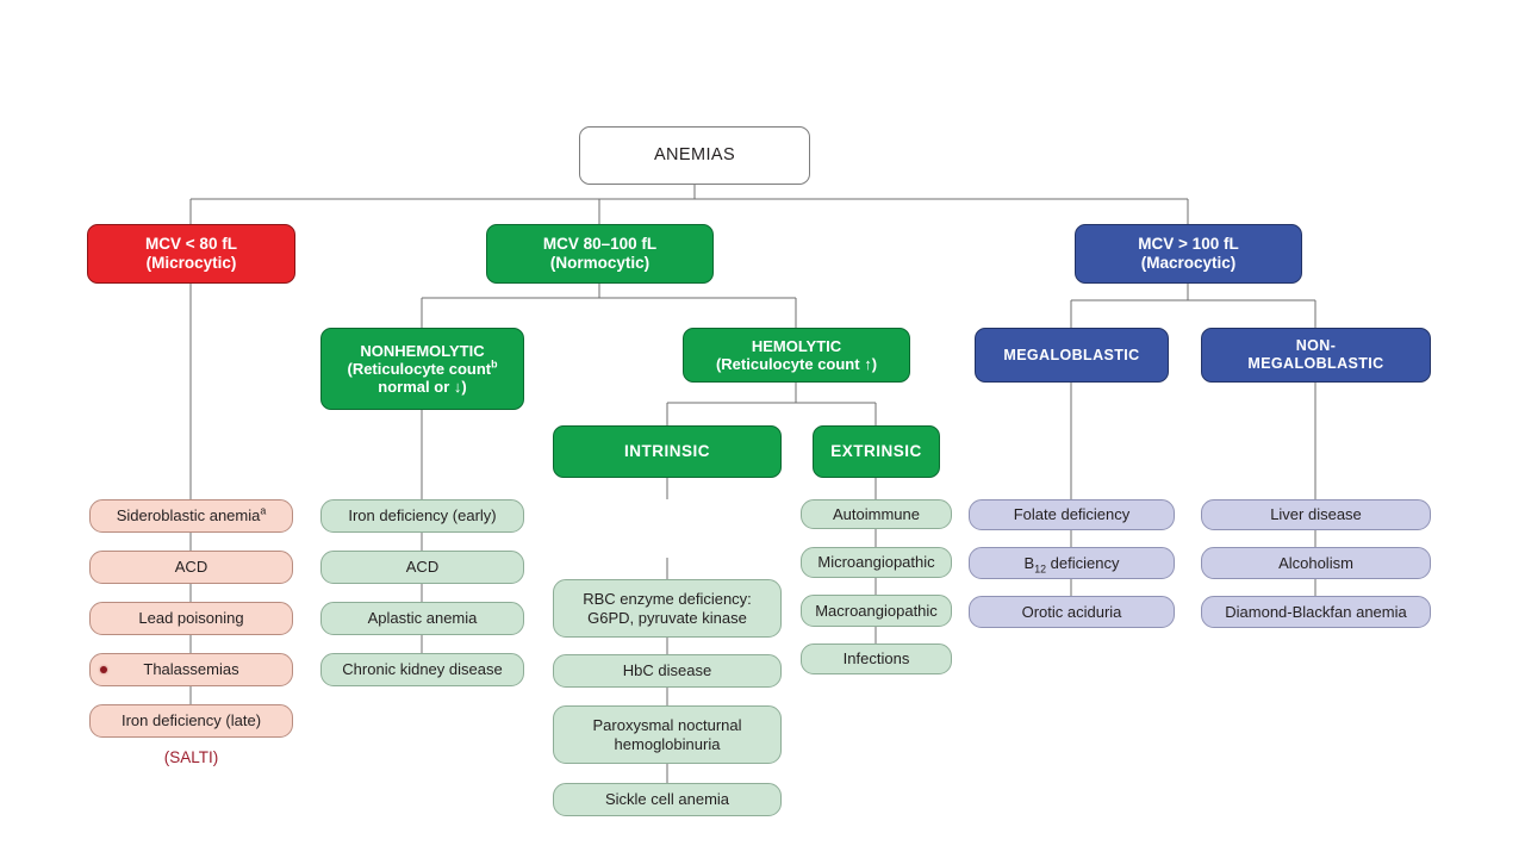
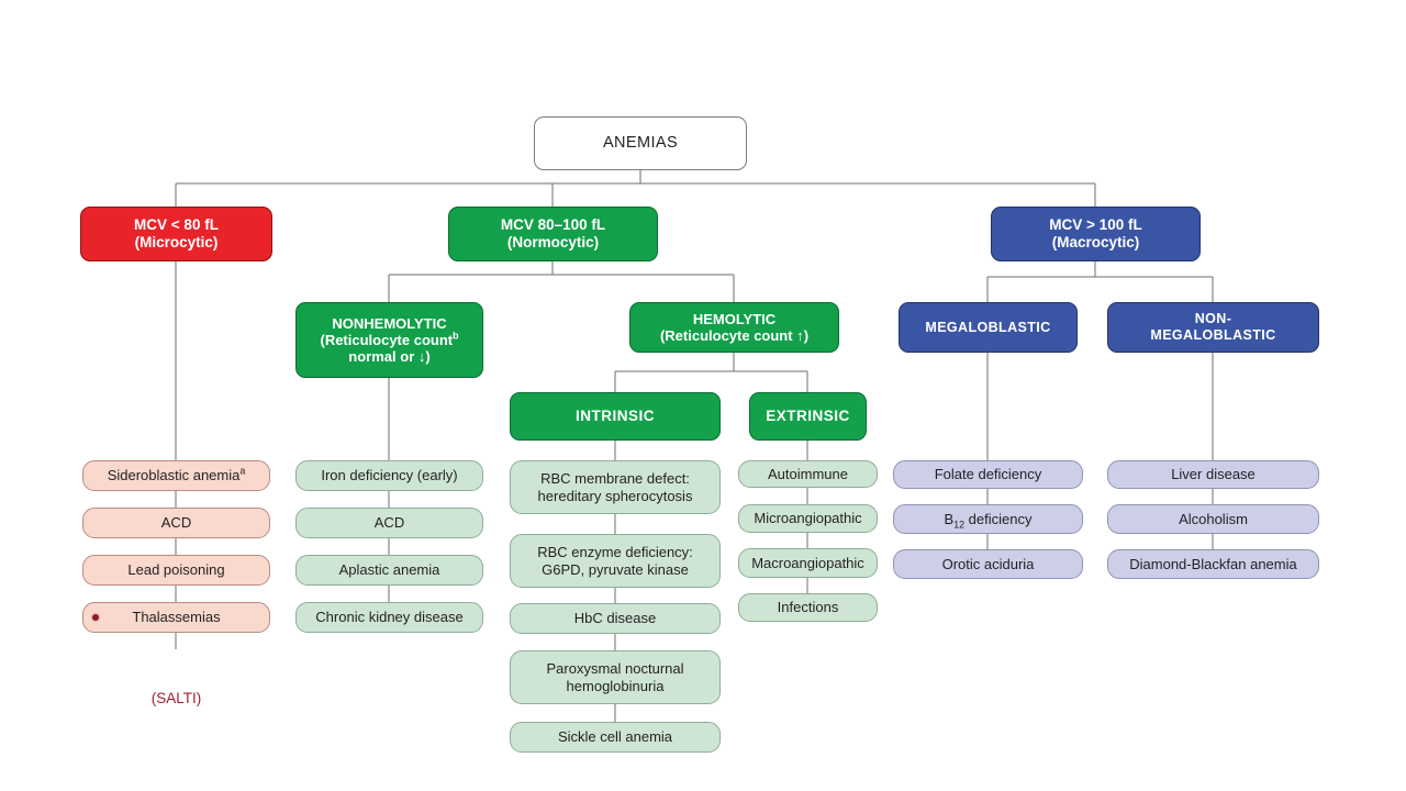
  ANEMIAS
  MCV < 80 fL
  (Microcytic)
  MCV 80–100 fL
  (Normocytic)
  MCV > 100 fL
  (Macrocytic)
  NONHEMOLYTIC
  (Reticulocyte countb
  normal or ↓)
  HEMOLYTIC
  (Reticulocyte count ↑)
  MEGALOBLASTIC
  NON-
  MEGALOBLASTIC
  INTRINSIC
  EXTRINSIC
  Sideroblastic anemiaa
  ACD
  Lead poisoning
  Thalassemias
- Iron deficiency (late)
  (SALTI)
  Iron deficiency (early)
  ACD
  Aplastic anemia
  Chronic kidney disease
+ RBC membrane defect:
+ hereditary spherocytosis
  RBC enzyme deficiency:
  G6PD, pyruvate kinase
  HbC disease
  Paroxysmal nocturnal
  hemoglobinuria
  Sickle cell anemia
  Autoimmune
  Microangiopathic
  Macroangiopathic
  Infections
  Folate deficiency
  B12 deficiency
  Orotic aciduria
  Liver disease
  Alcoholism
  Diamond-Blackfan anemia
